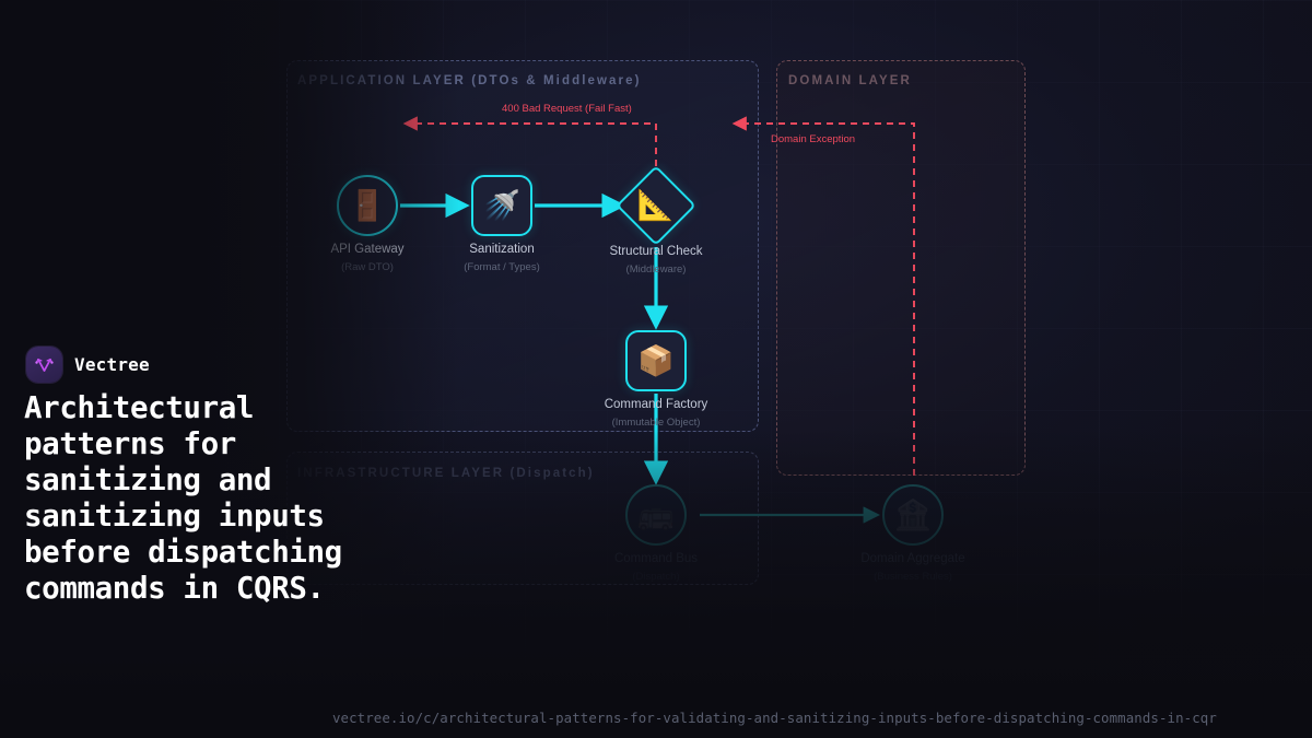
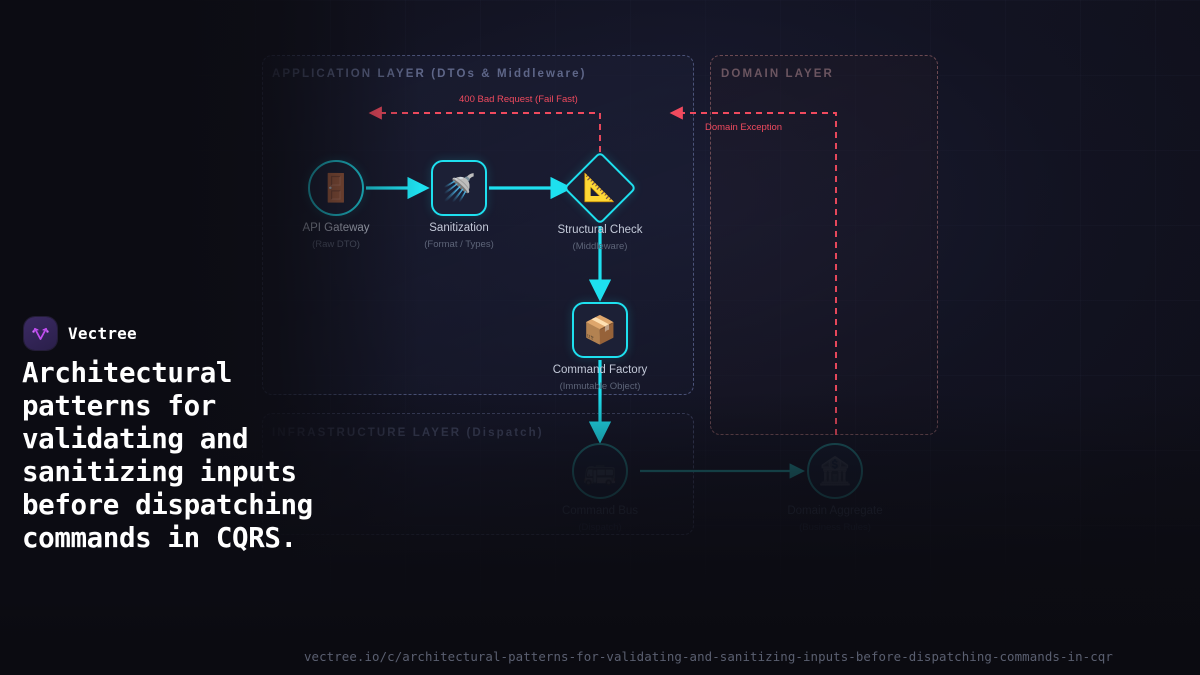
  DOMAIN LAYER
  400 Bad Request (Fail Fast)
  Domain Exception
  🚿
  Sanitization
  (Format / Types)
  Structural Check
  (Middleware)
  📦
  Command Factory
  (Immutable Object)
  Vectree
- Architectural patterns for sanitizing and sanitizing inputs before dispatching commands in CQRS.
+ Architectural patterns for validating and sanitizing inputs before dispatching commands in CQRS.
  vectree.io/c/architectural-patterns-for-validating-and-sanitizing-inputs-before-dispatching-commands-in-cqr
